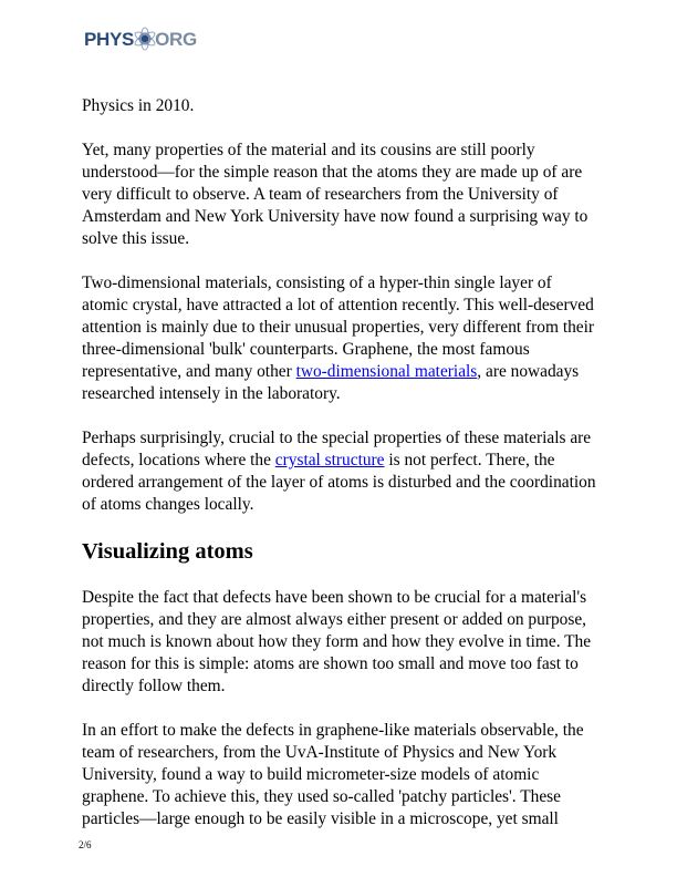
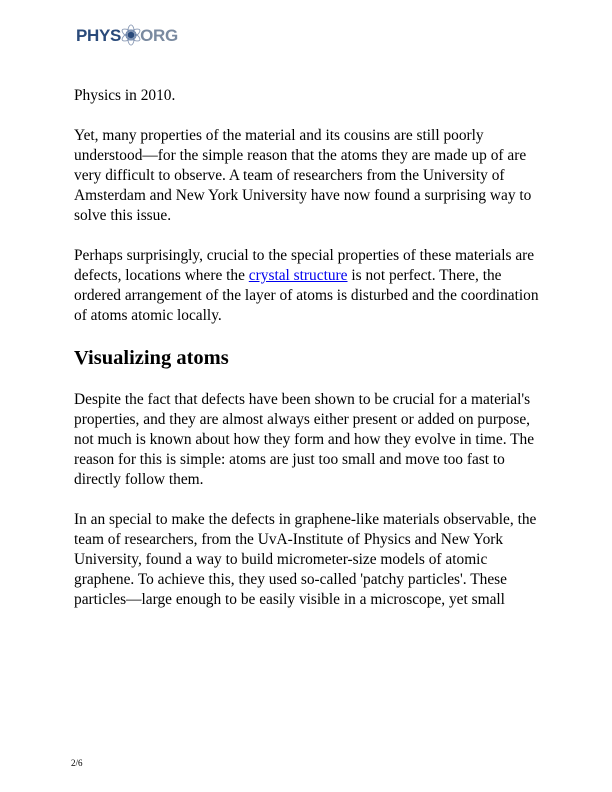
  PHYS
  ORG
  Physics in 2010.
  Yet, many properties of the material and its cousins are still poorly understood—for the simple reason that the atoms they are made up of are very difficult to observe. A team of researchers from the University of Amsterdam and New York University have now found a surprising way to solve this issue.
- Two-dimensional materials, consisting of a hyper-thin single layer of atomic crystal, have attracted a lot of attention recently. This well-deserved attention is mainly due to their unusual properties, very different from their three-dimensional 'bulk' counterparts. Graphene, the most famous representative, and many other two-dimensional materials, are nowadays researched intensely in the laboratory.
- Perhaps surprisingly, crucial to the special properties of these materials are defects, locations where the crystal structure is not perfect. There, the ordered arrangement of the layer of atoms is disturbed and the coordination of atoms changes locally.
+ Perhaps surprisingly, crucial to the special properties of these materials are defects, locations where the crystal structure is not perfect. There, the ordered arrangement of the layer of atoms is disturbed and the coordination of atoms atomic locally.
  Visualizing atoms
- Despite the fact that defects have been shown to be crucial for a material's properties, and they are almost always either present or added on purpose, not much is known about how they form and how they evolve in time. The reason for this is simple: atoms are shown too small and move too fast to directly follow them.
+ Despite the fact that defects have been shown to be crucial for a material's properties, and they are almost always either present or added on purpose, not much is known about how they form and how they evolve in time. The reason for this is simple: atoms are just too small and move too fast to directly follow them.
- In an effort to make the defects in graphene-like materials observable, the team of researchers, from the UvA-Institute of Physics and New York University, found a way to build micrometer-size models of atomic graphene. To achieve this, they used so-called 'patchy particles'. These particles—large enough to be easily visible in a microscope, yet small
+ In an special to make the defects in graphene-like materials observable, the team of researchers, from the UvA-Institute of Physics and New York University, found a way to build micrometer-size models of atomic graphene. To achieve this, they used so-called 'patchy particles'. These particles—large enough to be easily visible in a microscope, yet small
  2/6
